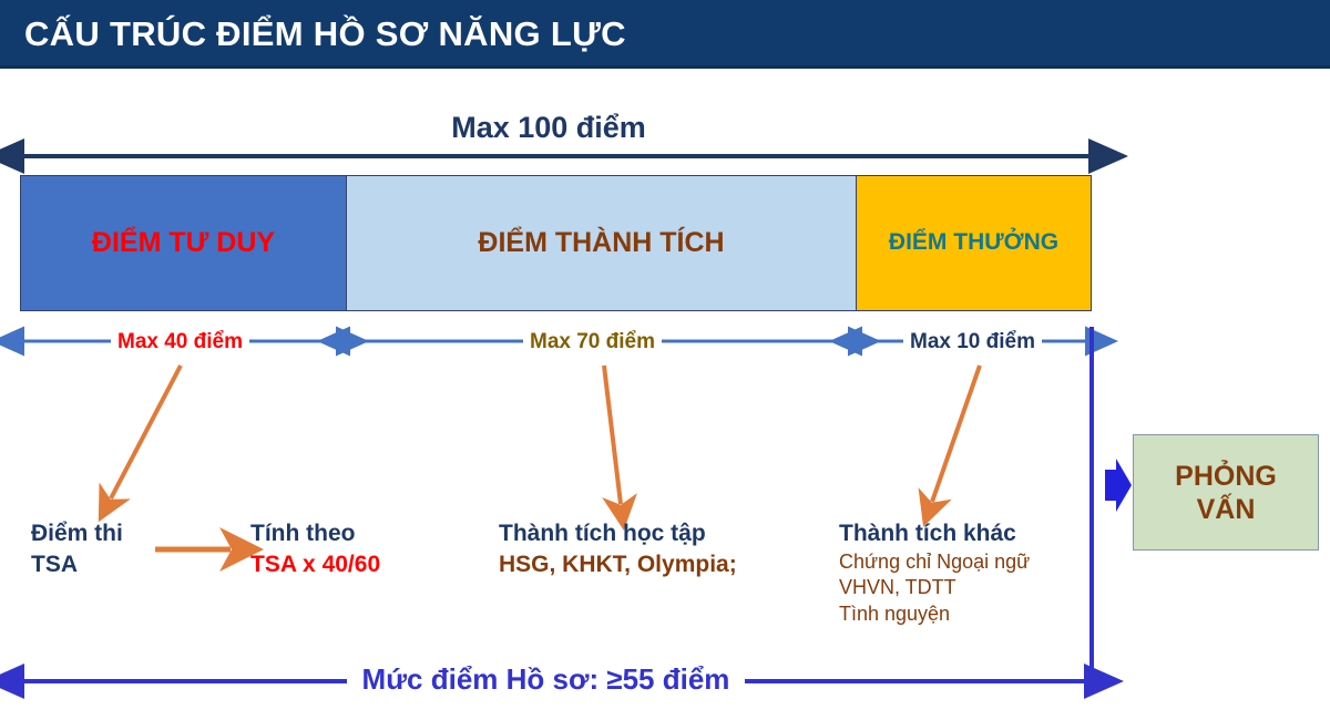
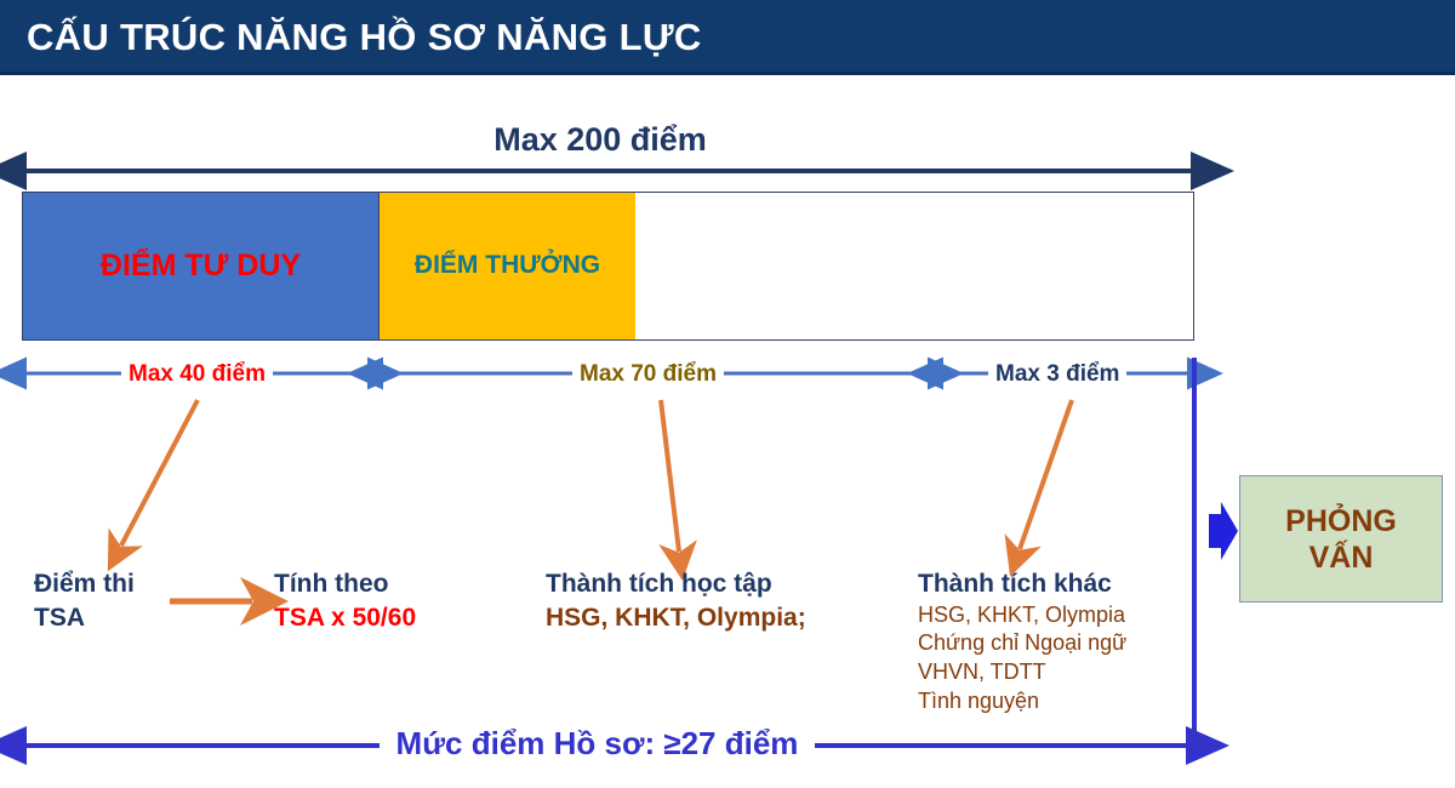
- CẤU TRÚC ĐIỂM HỒ SƠ NĂNG LỰC
+ CẤU TRÚC NĂNG HỒ SƠ NĂNG LỰC
- Max 100 điểm
+ Max 200 điểm
  ĐIỂM TƯ DUY
- ĐIỂM THÀNH TÍCH
  ĐIỂM THƯỞNG
  Max 40 điểm
  Max 70 điểm
- Max 10 điểm
+ Max 3 điểm
  Điểm thi
  TSA
  Tính theo
- TSA x 40/60
+ TSA x 50/60
  Thành tích học tập
  HSG, KHKT, Olympia;
  Thành tích khác
+ HSG, KHKT, Olympia
  Chứng chỉ Ngoại ngữ
  VHVN, TDTT
  Tình nguyện
  PHỎNG
  VẤN
- Mức điểm Hồ sơ: ≥55 điểm
+ Mức điểm Hồ sơ: ≥27 điểm
